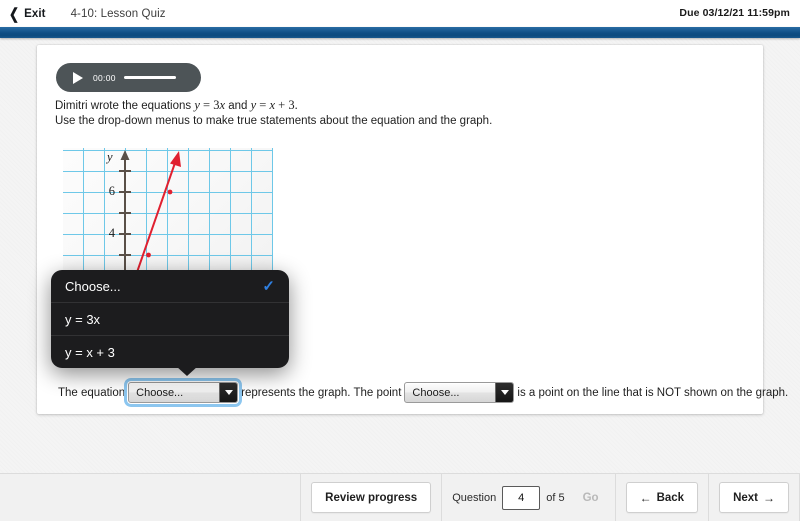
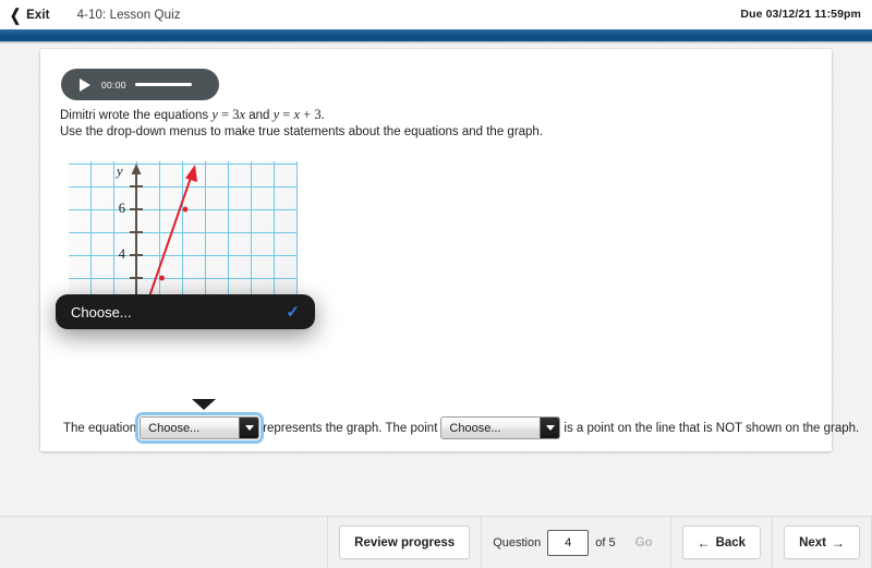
  ❮
  Exit
  4-10: Lesson Quiz
  Due 03/12/21 11:59pm
  00:00
  Dimitri wrote the equations y = 3x and y = x + 3.
- Use the drop-down menus to make true statements about the equation and the graph.
+ Use the drop-down menus to make true statements about the equations and the graph.
  y
  6
  4
  The equation
  Choose...
  represents the graph. The point
  Choose...
  is a point on the line that is NOT shown on the graph.
  Choose...
  ✓
- y = 3x
- y = x + 3
  Review progress
  Question
  4
  of 5
  Go
  ←
  Back
  Next
  →
